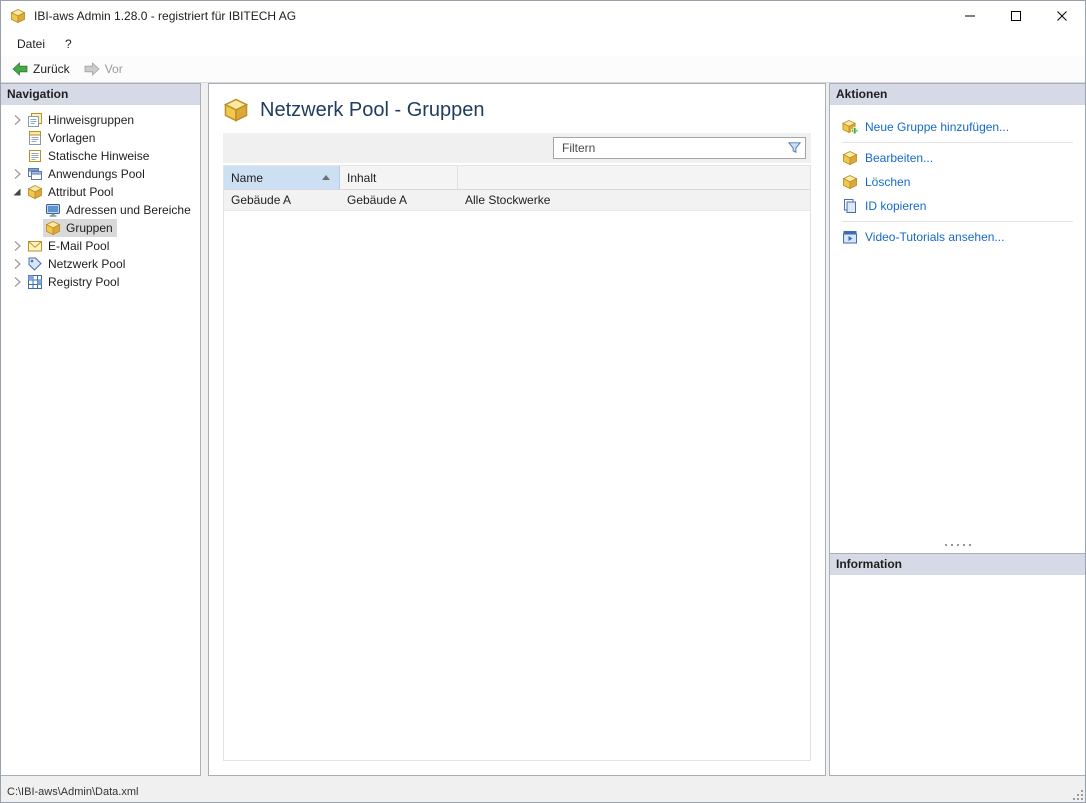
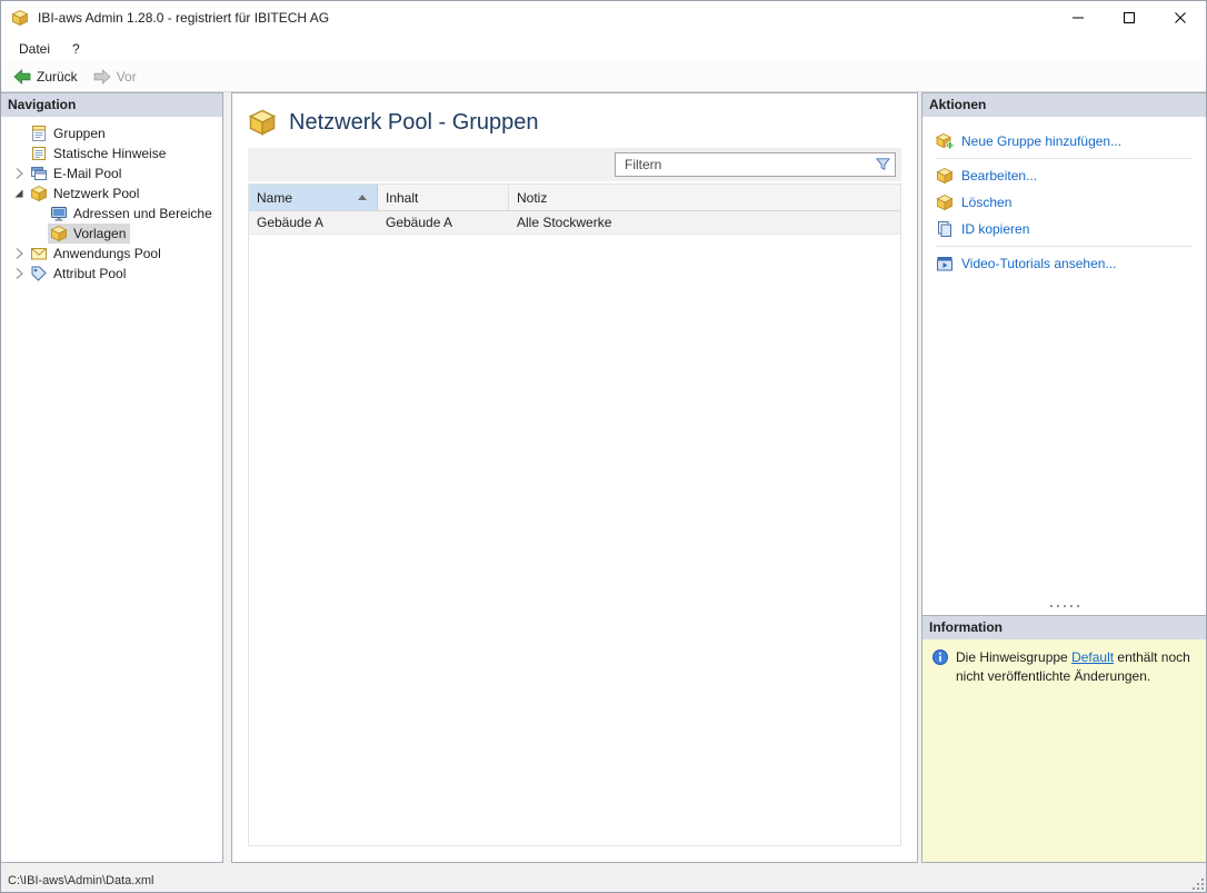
  IBI-aws Admin 1.28.0 - registriert für IBITECH AG
  Datei
  ?
  Zurück
  Vor
  Navigation
- Hinweisgruppen
- Vorlagen
+ Gruppen
  Statische Hinweise
- Anwendungs Pool
+ E-Mail Pool
- Attribut Pool
+ Netzwerk Pool
  Adressen und Bereiche
- Gruppen
+ Vorlagen
- E-Mail Pool
+ Anwendungs Pool
- Netzwerk Pool
+ Attribut Pool
- Registry Pool
  Netzwerk Pool - Gruppen
  Filtern
  Name
  Inhalt
+ Notiz
  Gebäude A
  Gebäude A
  Alle Stockwerke
  Aktionen
  Neue Gruppe hinzufügen...
  Bearbeiten...
  Löschen
  ID kopieren
  Video-Tutorials ansehen...
  Information
+ Die Hinweisgruppe Default enthält noch nicht veröffentlichte Änderungen.
  C:\IBI-aws\Admin\Data.xml
